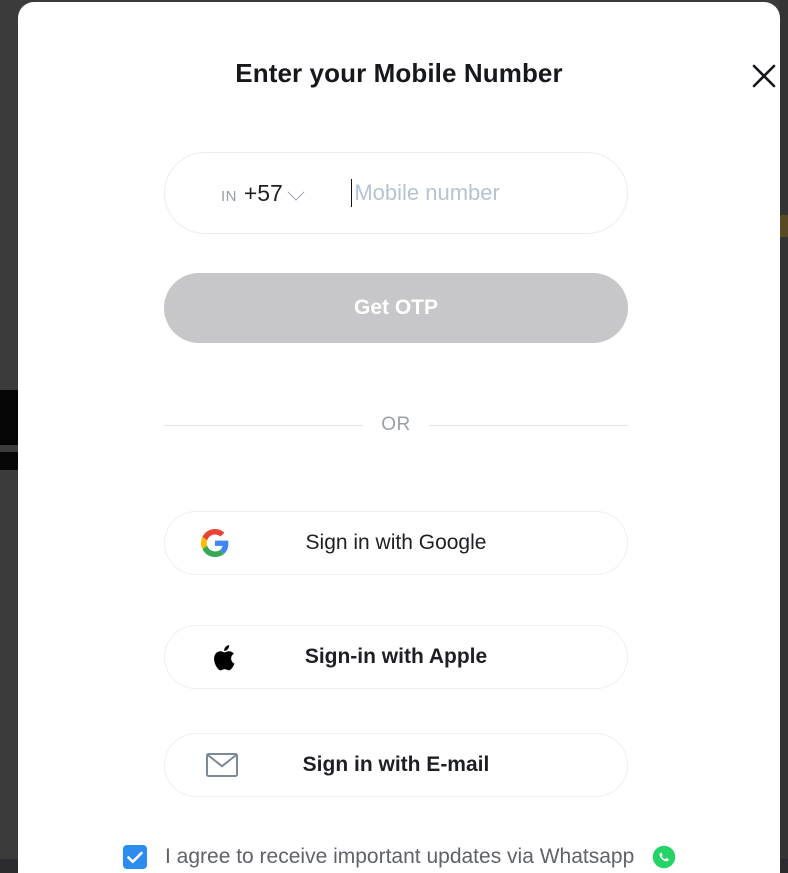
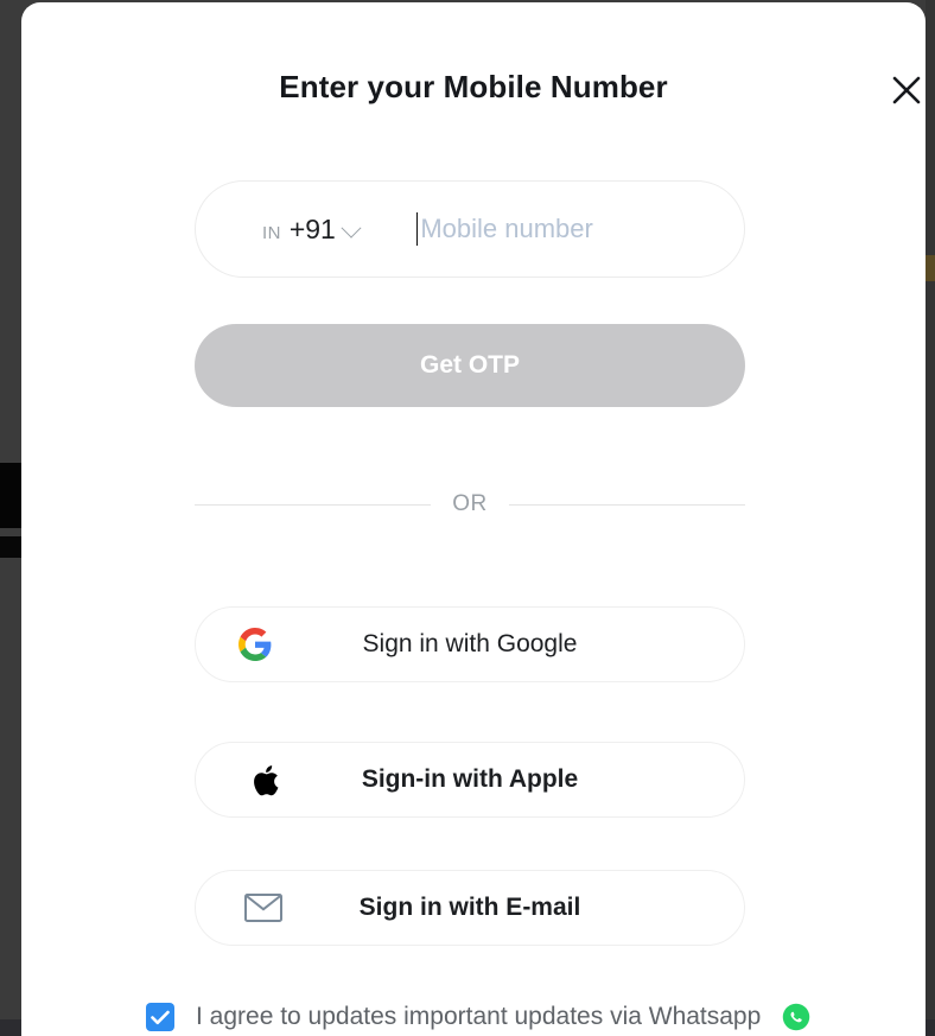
  Enter your Mobile Number
  IN
- +57
+ +91
  Mobile number
  Get OTP
  OR
  Sign in with Google
  Sign-in with Apple
  Sign in with E-mail
- I agree to receive important updates via Whatsapp
+ I agree to updates important updates via Whatsapp
